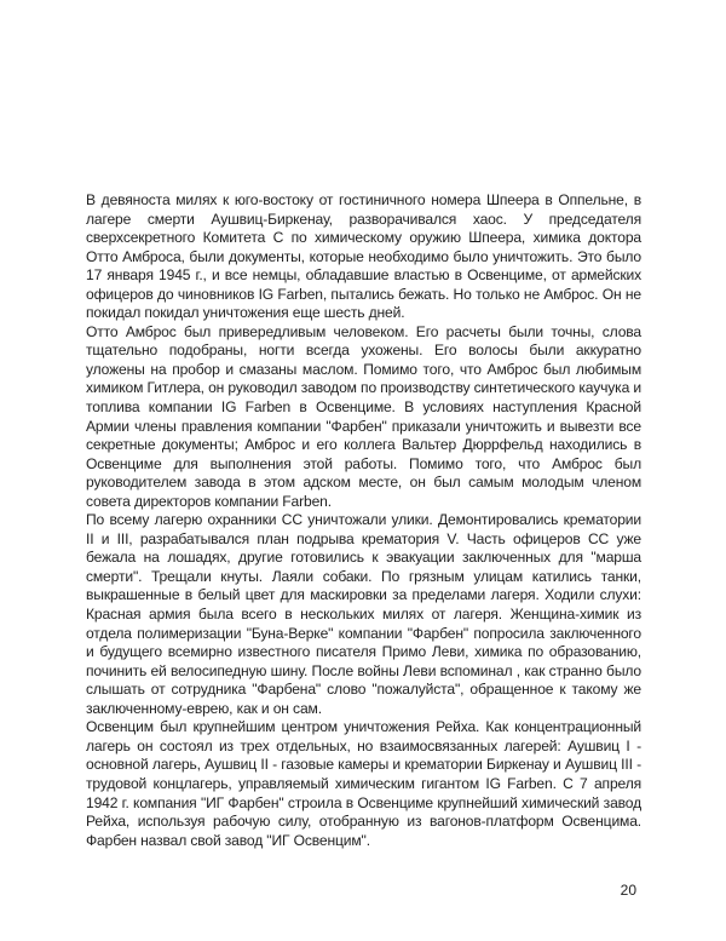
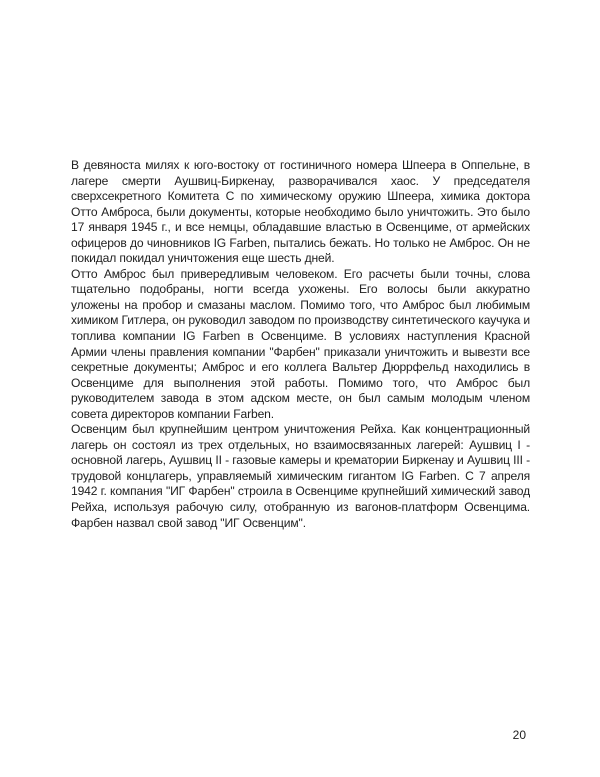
  В девяноста милях к юго-востоку от гостиничного номера Шпеера в Оппельне, в лагере смерти Аушвиц-Биркенау, разворачивался хаос. У председателя сверхсекретного Комитета С по химическому оружию Шпеера, химика доктора Отто Амброса, были документы, которые необходимо было уничтожить. Это было 17 января 1945 г., и все немцы, обладавшие властью в Освенциме, от армейских офицеров до чиновников IG Farben, пытались бежать. Но только не Амброс. Он не покидал покидал уничтожения еще шесть дней.
  Отто Амброс был привередливым человеком. Его расчеты были точны, слова тщательно подобраны, ногти всегда ухожены. Его волосы были аккуратно уложены на пробор и смазаны маслом. Помимо того, что Амброс был любимым химиком Гитлера, он руководил заводом по производству синтетического каучука и топлива компании IG Farben в Освенциме. В условиях наступления Красной Армии члены правления компании "Фарбен" приказали уничтожить и вывезти все секретные документы; Амброс и его коллега Вальтер Дюррфельд находились в Освенциме для выполнения этой работы. Помимо того, что Амброс был руководителем завода в этом адском месте, он был самым молодым членом совета директоров компании Farben.
- По всему лагерю охранники СС уничтожали улики. Демонтировались крематории II и III, разрабатывался план подрыва крематория V. Часть офицеров СС уже бежала на лошадях, другие готовились к эвакуации заключенных для "марша смерти". Трещали кнуты. Лаяли собаки. По грязным улицам катились танки, выкрашенные в белый цвет для маскировки за пределами лагеря. Ходили слухи: Красная армия была всего в нескольких милях от лагеря. Женщина-химик из отдела полимеризации "Буна-Верке" компании "Фарбен" попросила заключенного и будущего всемирно известного писателя Примо Леви, химика по образованию, починить ей велосипедную шину. После войны Леви вспоминал , как странно было слышать от сотрудника "Фарбена" слово "пожалуйста", обращенное к такому же заключенному-еврею, как и он сам.
  Освенцим был крупнейшим центром уничтожения Рейха. Как концентрационный лагерь он состоял из трех отдельных, но взаимосвязанных лагерей: Аушвиц I - основной лагерь, Аушвиц II - газовые камеры и крематории Биркенау и Аушвиц III - трудовой концлагерь, управляемый химическим гигантом IG Farben. С 7 апреля 1942 г. компания "ИГ Фарбен" строила в Освенциме крупнейший химический завод Рейха, используя рабочую силу, отобранную из вагонов-платформ Освенцима. Фарбен назвал свой завод "ИГ Освенцим".
  20
